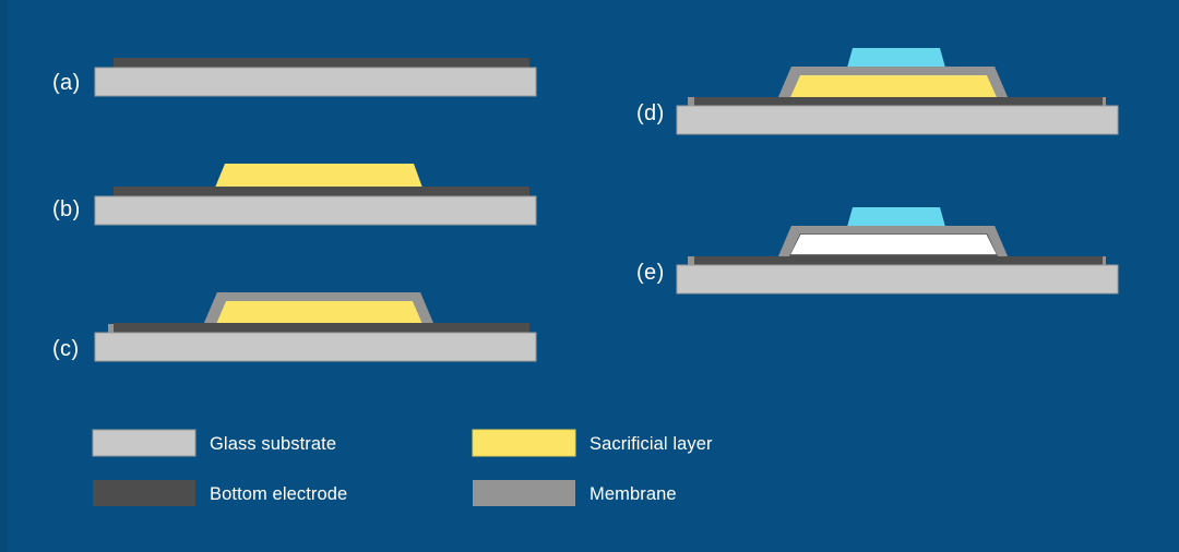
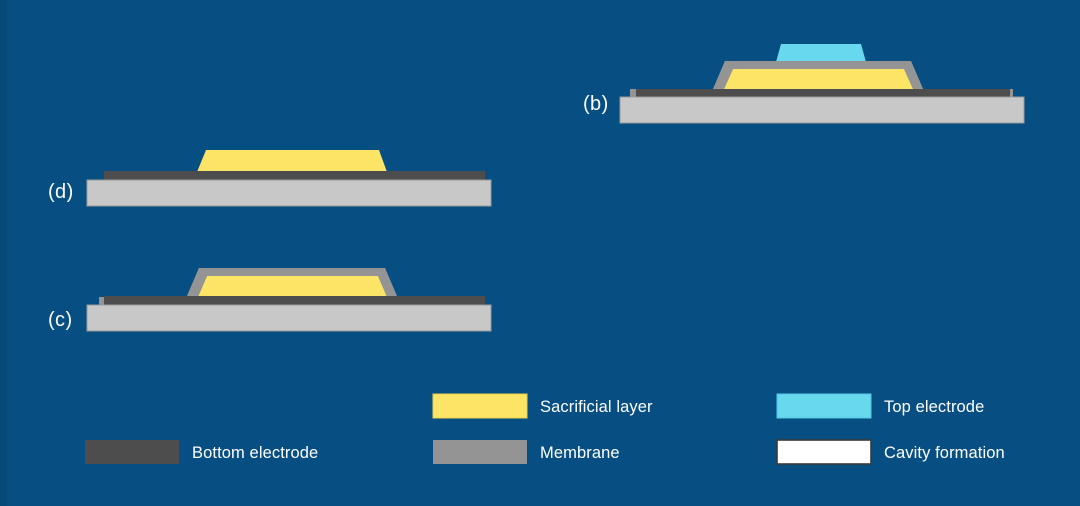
- (a)
- (b)
+ (d)
  (c)
- (d)
+ (b)
- (e)
- Glass substrate
  Bottom electrode
  Sacrificial layer
  Membrane
+ Top electrode
+ Cavity formation
